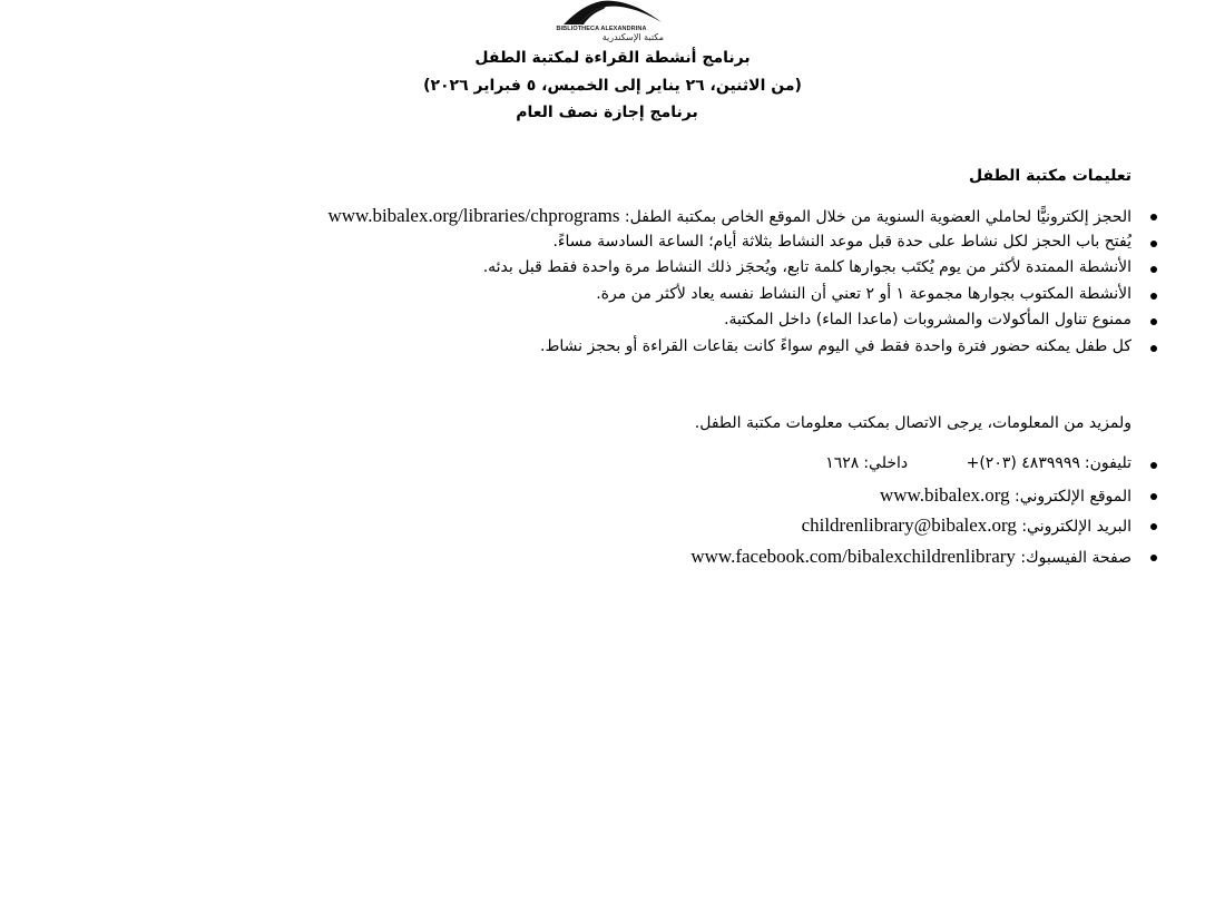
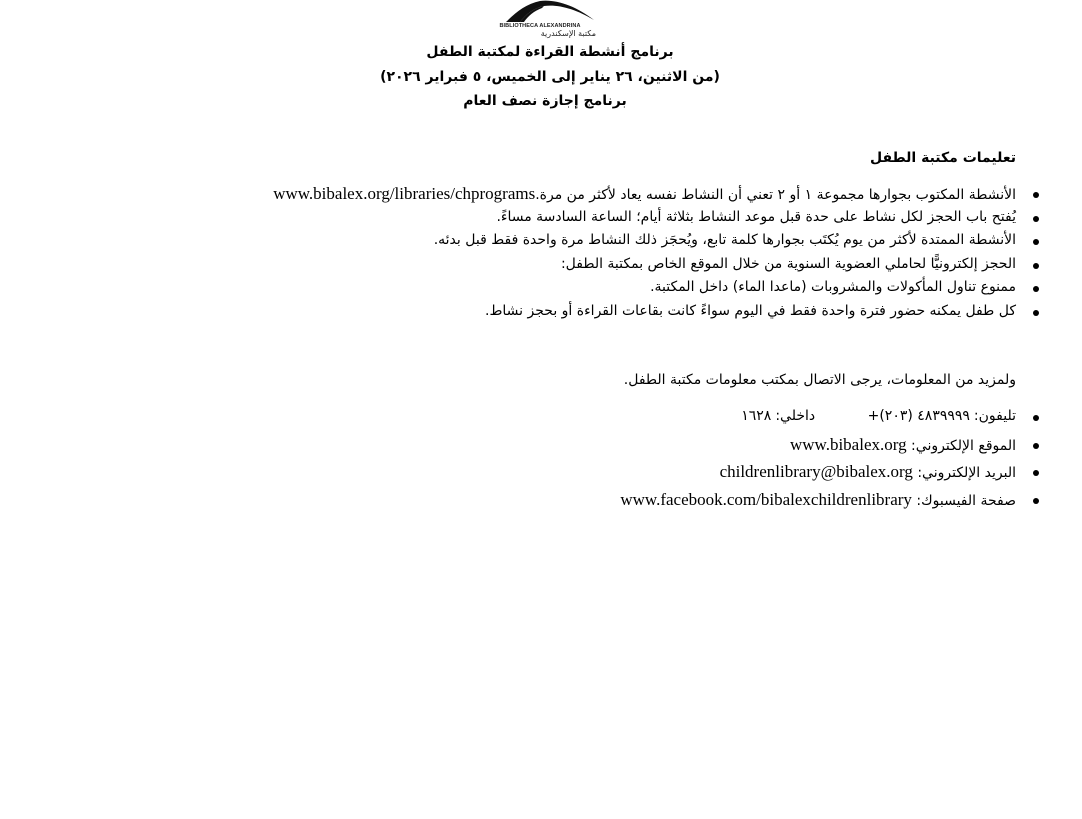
  مكتبة الإسكندرية
  برنامج أنشطة القراءة لمكتبة الطفل
  (من الاثنين، ٢٦ يناير إلى الخميس، ٥ فبراير ٢٠٢٦)
  برنامج إجازة نصف العام
  تعليمات مكتبة الطفل
- الحجز إلكترونيًّا لحاملي العضوية السنوية من خلال الموقع الخاص بمكتبة الطفل: www.bibalex.org/libraries/chprograms
+ الأنشطة المكتوب بجوارها مجموعة ١ أو ٢ تعني أن النشاط نفسه يعاد لأكثر من مرة.www.bibalex.org/libraries/chprograms
  يُفتح باب الحجز لكل نشاط على حدة قبل موعد النشاط بثلاثة أيام؛ الساعة السادسة مساءً.
  الأنشطة الممتدة لأكثر من يوم يُكتَب بجوارها كلمة تابع، ويُحجَز ذلك النشاط مرة واحدة فقط قبل بدئه.
- الأنشطة المكتوب بجوارها مجموعة ١ أو ٢ تعني أن النشاط نفسه يعاد لأكثر من مرة.
+ الحجز إلكترونيًّا لحاملي العضوية السنوية من خلال الموقع الخاص بمكتبة الطفل:
  ممنوع تناول المأكولات والمشروبات (ماعدا الماء) داخل المكتبة.
  كل طفل يمكنه حضور فترة واحدة فقط في اليوم سواءً كانت بقاعات القراءة أو بحجز نشاط.
  ولمزيد من المعلومات، يرجى الاتصال بمكتب معلومات مكتبة الطفل.
  تليفون:٤٨٣٩٩٩٩ (٢٠٣)+ داخلي:١٦٢٨
  الموقع الإلكتروني: www.bibalex.org
  البريد الإلكتروني: childrenlibrary@bibalex.org
  صفحة الفيسبوك: www.facebook.com/bibalexchildrenlibrary
